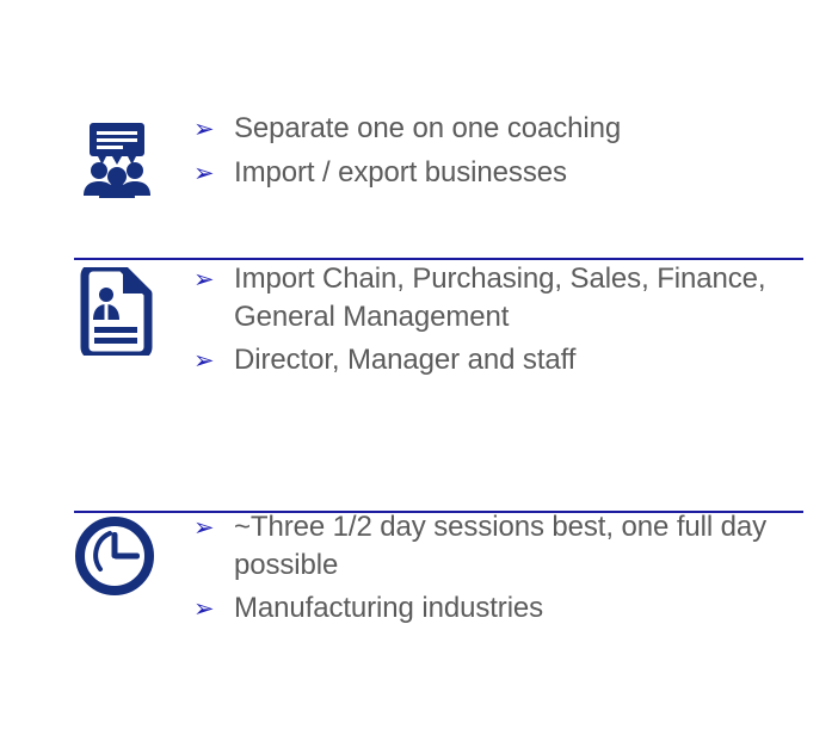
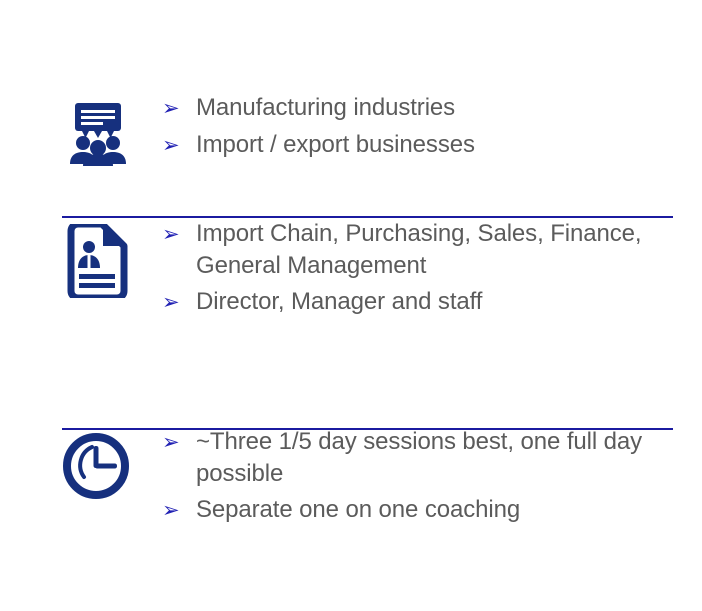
  ➢
- Separate one on one coaching
+ Manufacturing industries
  ➢
  Import / export businesses
  ➢
  Import Chain, Purchasing, Sales, Finance, General Management
  ➢
  Director, Manager and staff
  ➢
- ~Three 1/2 day sessions best, one full day possible
+ ~Three 1/5 day sessions best, one full day possible
  ➢
- Manufacturing industries
+ Separate one on one coaching
